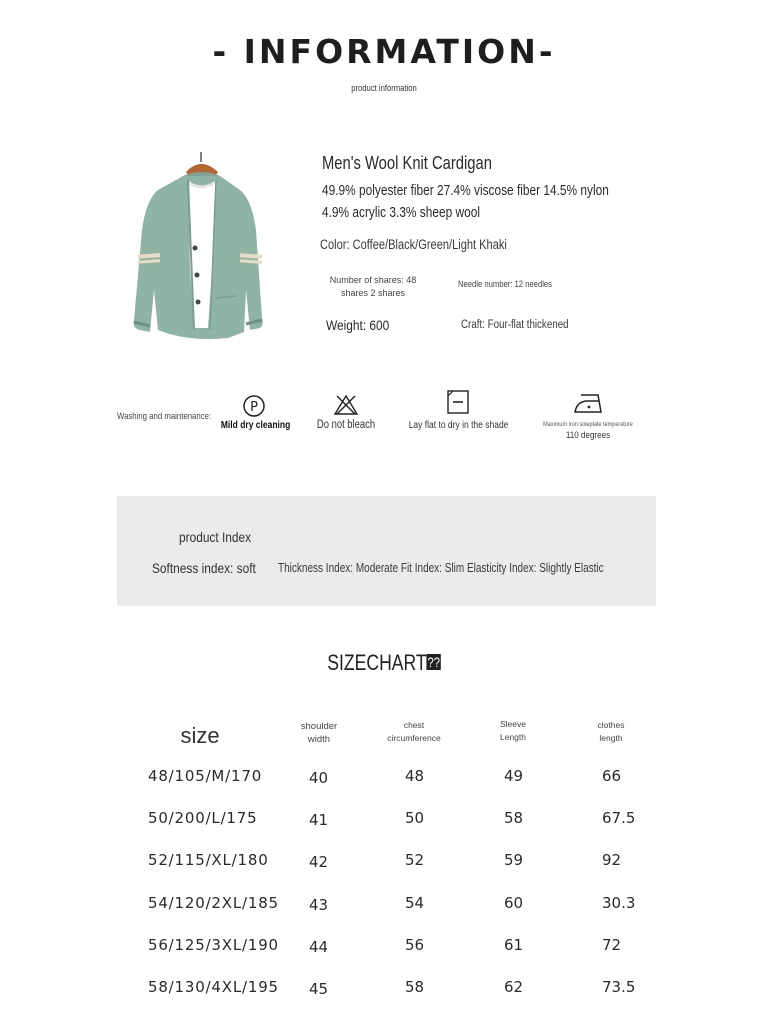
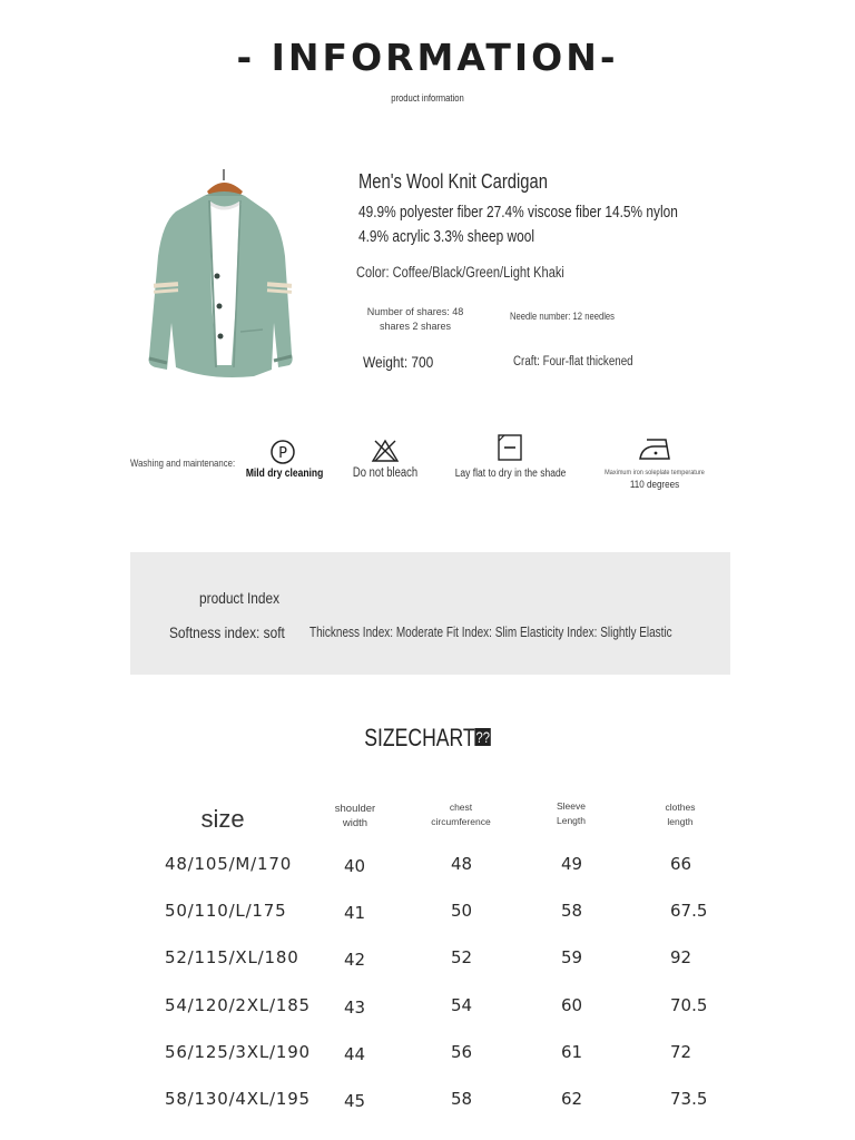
  - INFORMATION-
  product information
  Men's Wool Knit Cardigan
  49.9% polyester fiber 27.4% viscose fiber 14.5% nylon
  4.9% acrylic 3.3% sheep wool
  Color: Coffee/Black/Green/Light Khaki
  Number of shares: 48 shares 2 shares
  Needle number: 12 needles
- Weight: 600
+ Weight: 700
  Craft: Four-flat thickened
  Washing and maintenance:
  P
  Mild dry cleaning
  Do not bleach
  Lay flat to dry in the shade
  110 degrees
  product Index
  Softness index: soft
  Thickness Index: Moderate Fit Index: Slim Elasticity Index: Slightly Elastic
  SIZECHART??
  size
  shoulder
  width
  chest
  circumference
  Sleeve
  Length
  clothes
  length
  48/105/M/170
  40
  48
  49
  66
- 50/200/L/175
+ 50/110/L/175
  41
  50
  58
  67.5
  52/115/XL/180
  42
  52
  59
  92
  54/120/2XL/185
  43
  54
  60
- 30.3
+ 70.5
  56/125/3XL/190
  44
  56
  61
  72
  58/130/4XL/195
  45
  58
  62
  73.5
